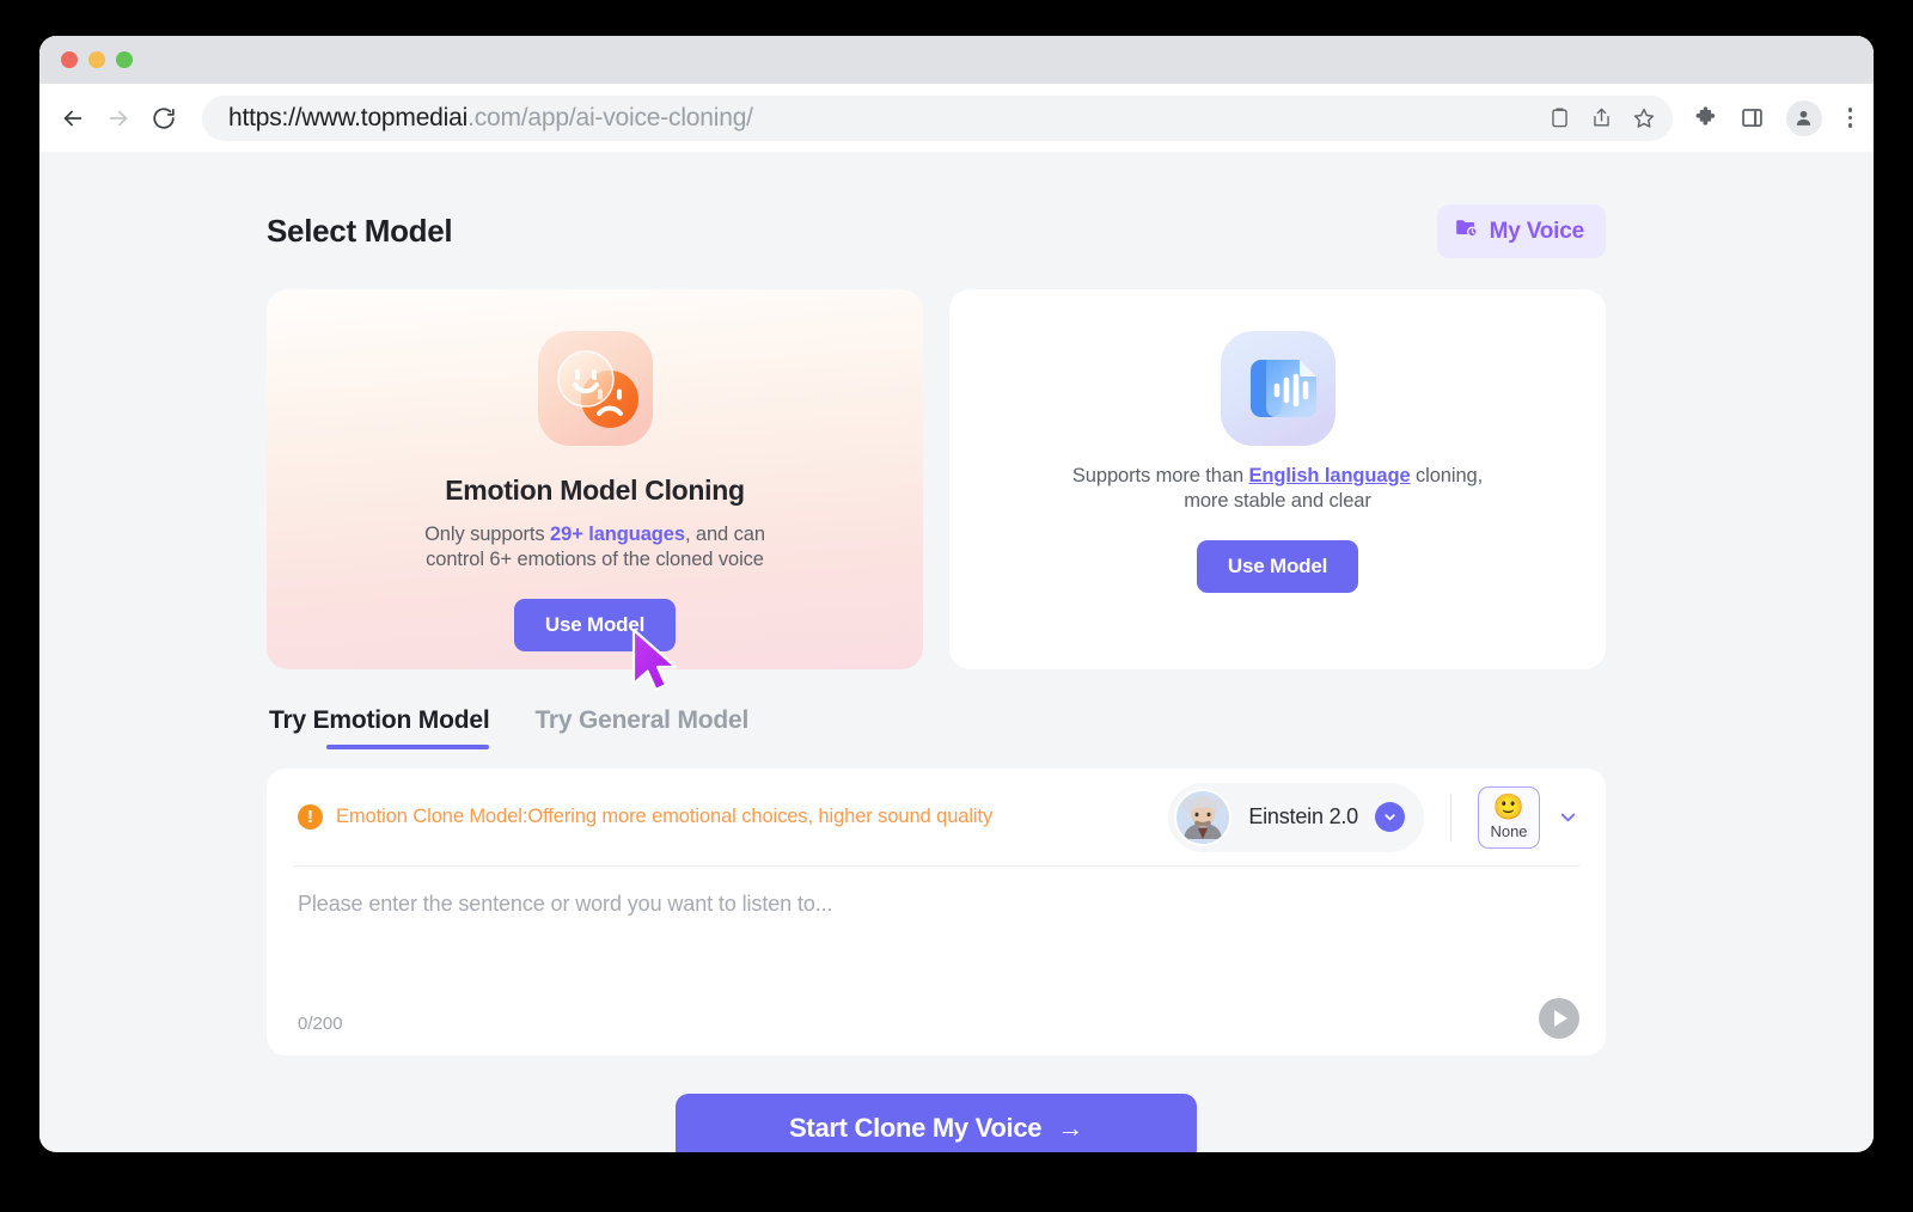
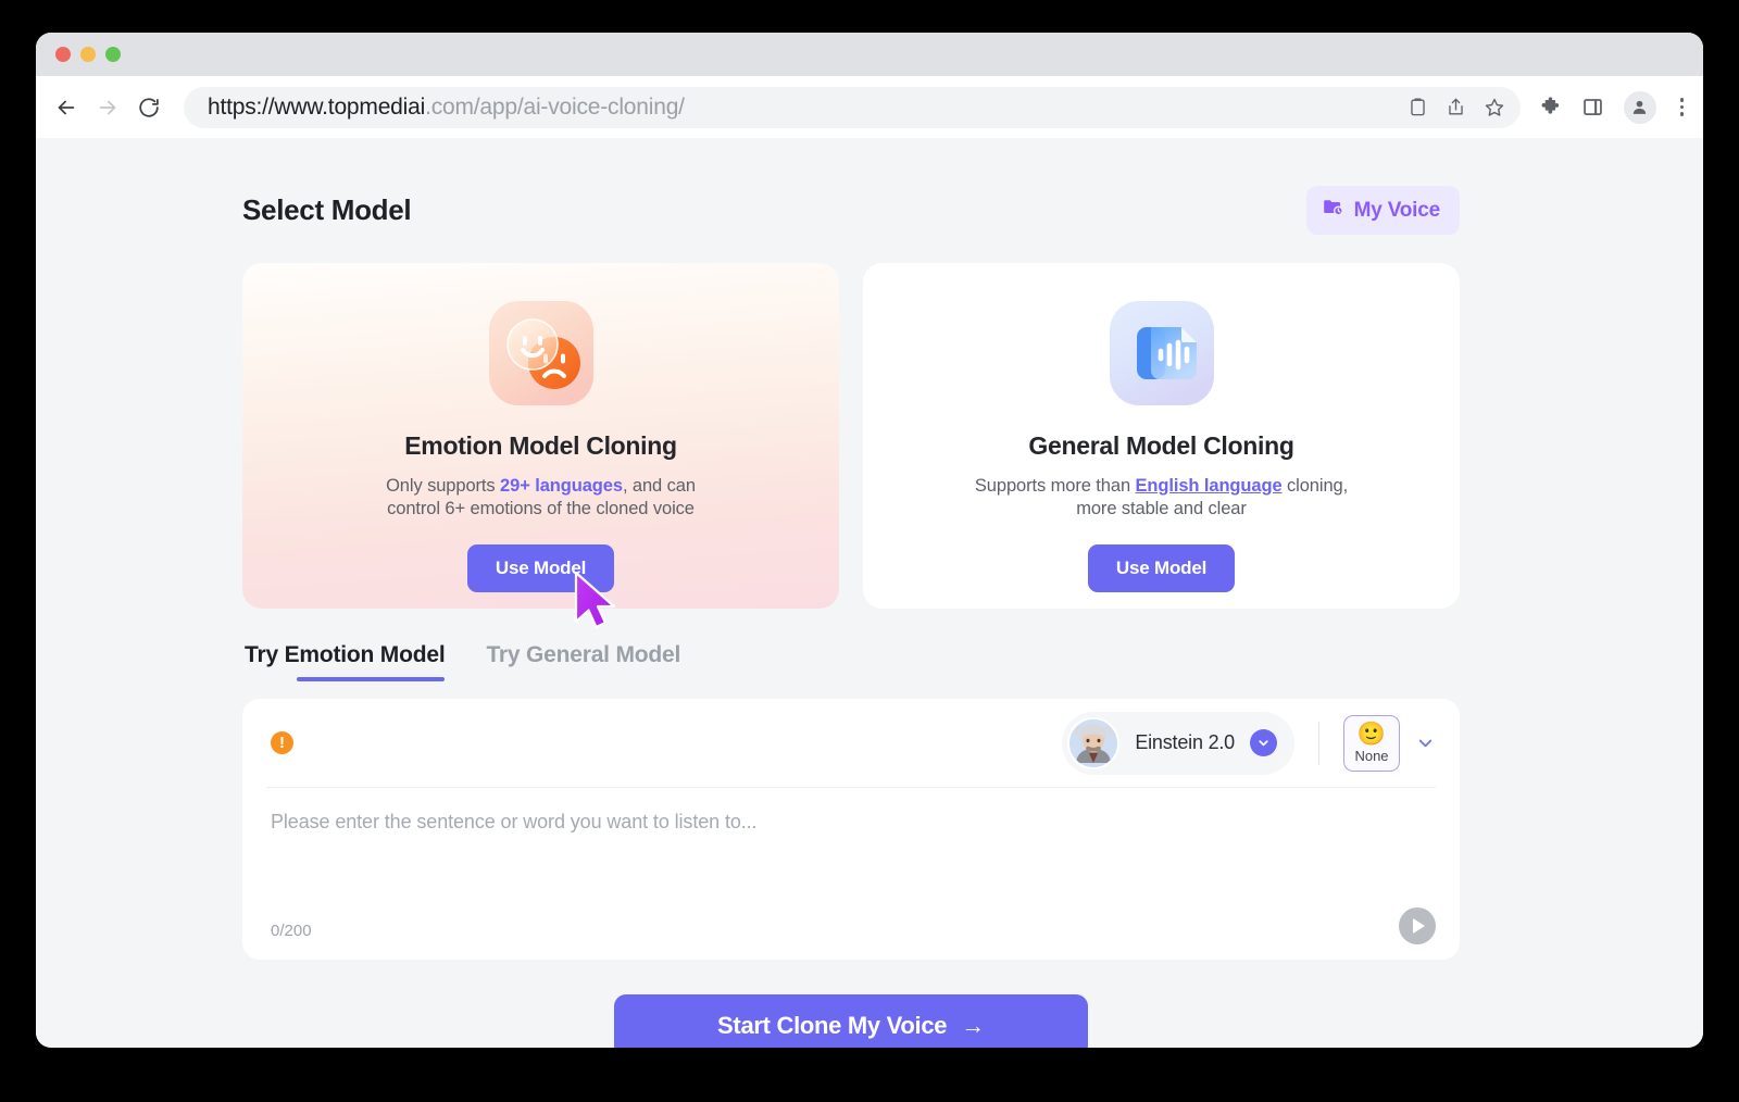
  https://www.topmediai.com/app/ai-voice-cloning/
  Select Model
  My Voice
  Emotion Model Cloning
  Only supports 29+ languages, and can
  control 6+ emotions of the cloned voice
  Use Model
+ General Model Cloning
  Supports more than English language cloning,
  more stable and clear
  Use Model
  Try Emotion Model
  Try General Model
  !
- Emotion Clone Model:Offering more emotional choices, higher sound quality
  Einstein 2.0
  🙂
  None
  Please enter the sentence or word you want to listen to...
  0/200
  Start Clone My Voice
  →
